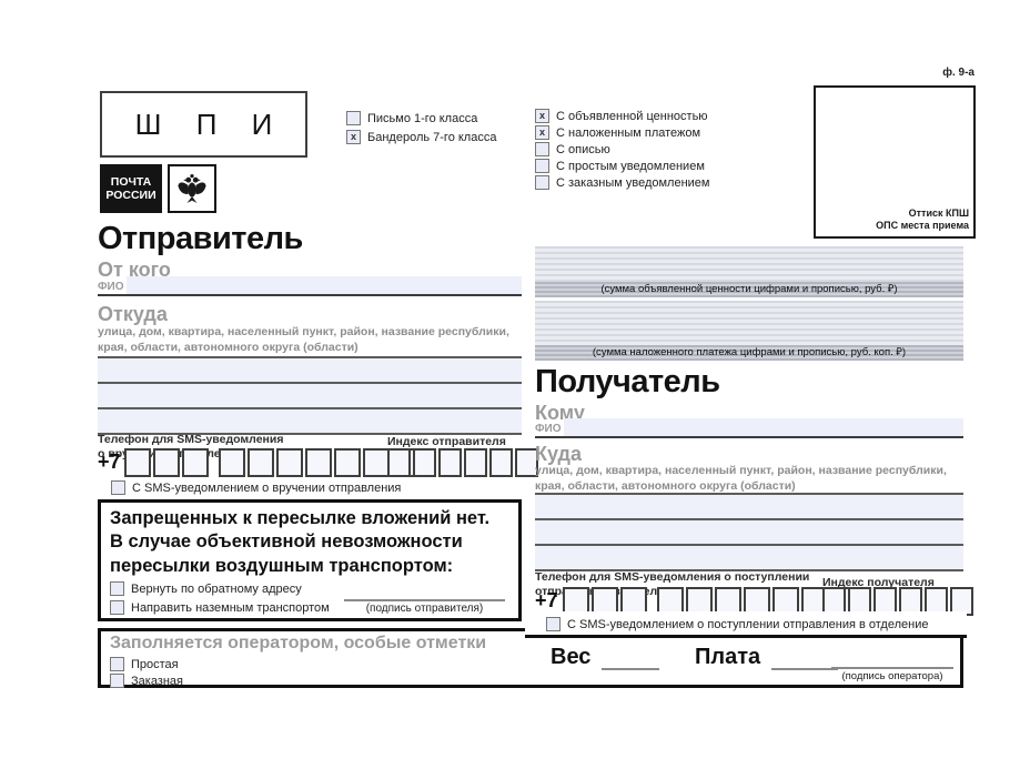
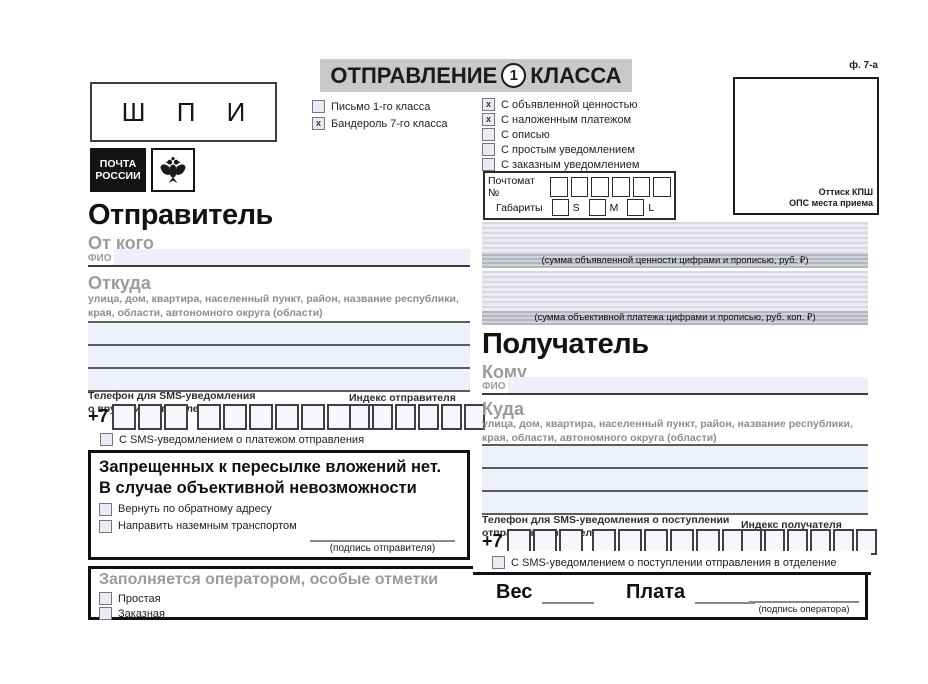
  Ш П И
  ПОЧТА
  РОССИИ
+ ОТПРАВЛЕНИЕ
+ 1
+ КЛАССА
- ф. 9-а
+ ф. 7-а
  Письмо 1-го класса
  x
  Бандероль 7-го класса
  x
  С объявленной ценностью
  x
  С наложенным платежом
  С описью
  С простым уведомлением
  С заказным уведомлением
+ Почтомат №
+ Габариты
+ S
+ M
+ L
  Оттиск КПШ
  ОПС места приема
  (сумма объявленной ценности цифрами и прописью, руб. ₽)
- (сумма наложенного платежа цифрами и прописью, руб. коп. ₽)
+ (сумма объективной платежа цифрами и прописью, руб. коп. ₽)
  Отправитель
  От кого
  ФИО
  Откуда
  улица, дом, квартира, населенный пункт, район, название республики, края, области, автономного округа (области)
  Телефон для SMS-уведомления
  +7
  Индекс отправителя
- С SMS-уведомлением о вручении отправления
+ С SMS-уведомлением о платежом отправления
  Запрещенных к пересылке вложений нет.
  В случае объективной невозможности
- пересылки воздушным транспортом:
  Вернуть по обратному адресу
  Направить наземным транспортом
  (подпись отправителя)
  Заполняется оператором, особые отметки
  Простая
  Заказная
  Вес
  Плата
  (подпись оператора)
  Получатель
  Кому
  ФИО
  Куда
  улица, дом, квартира, населенный пункт, район, название республики, края, области, автономного округа (области)
  Телефон для SMS-уведомления о поступлении
  +7
  Индекс получателя
  С SMS-уведомлением о поступлении отправления в отделение
